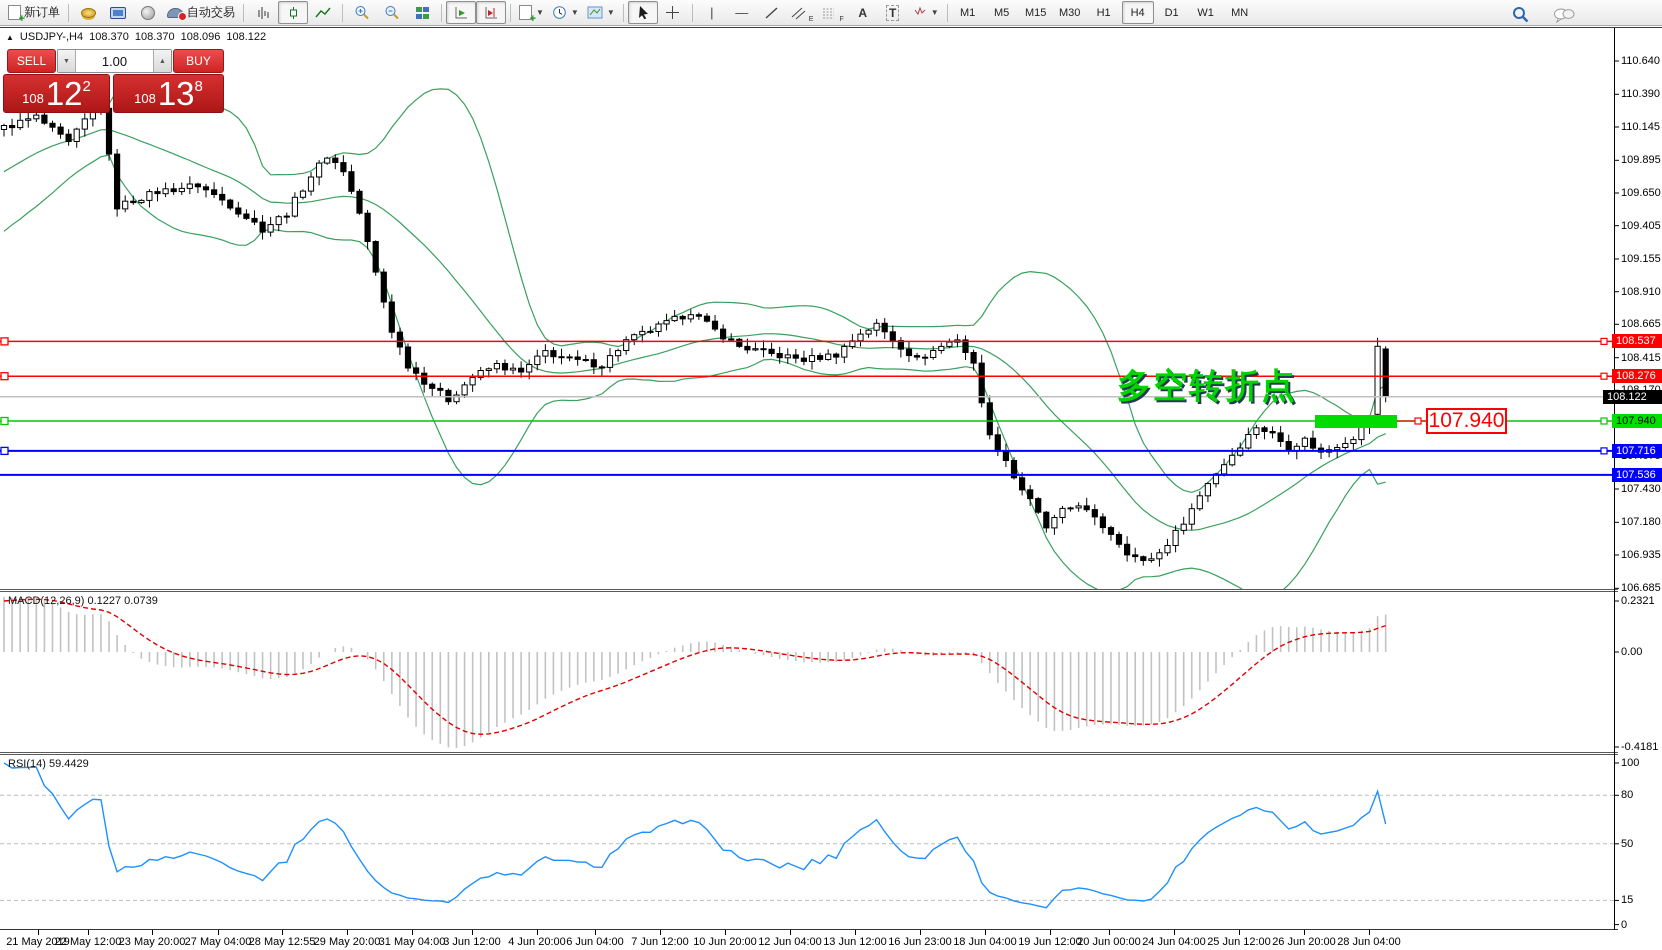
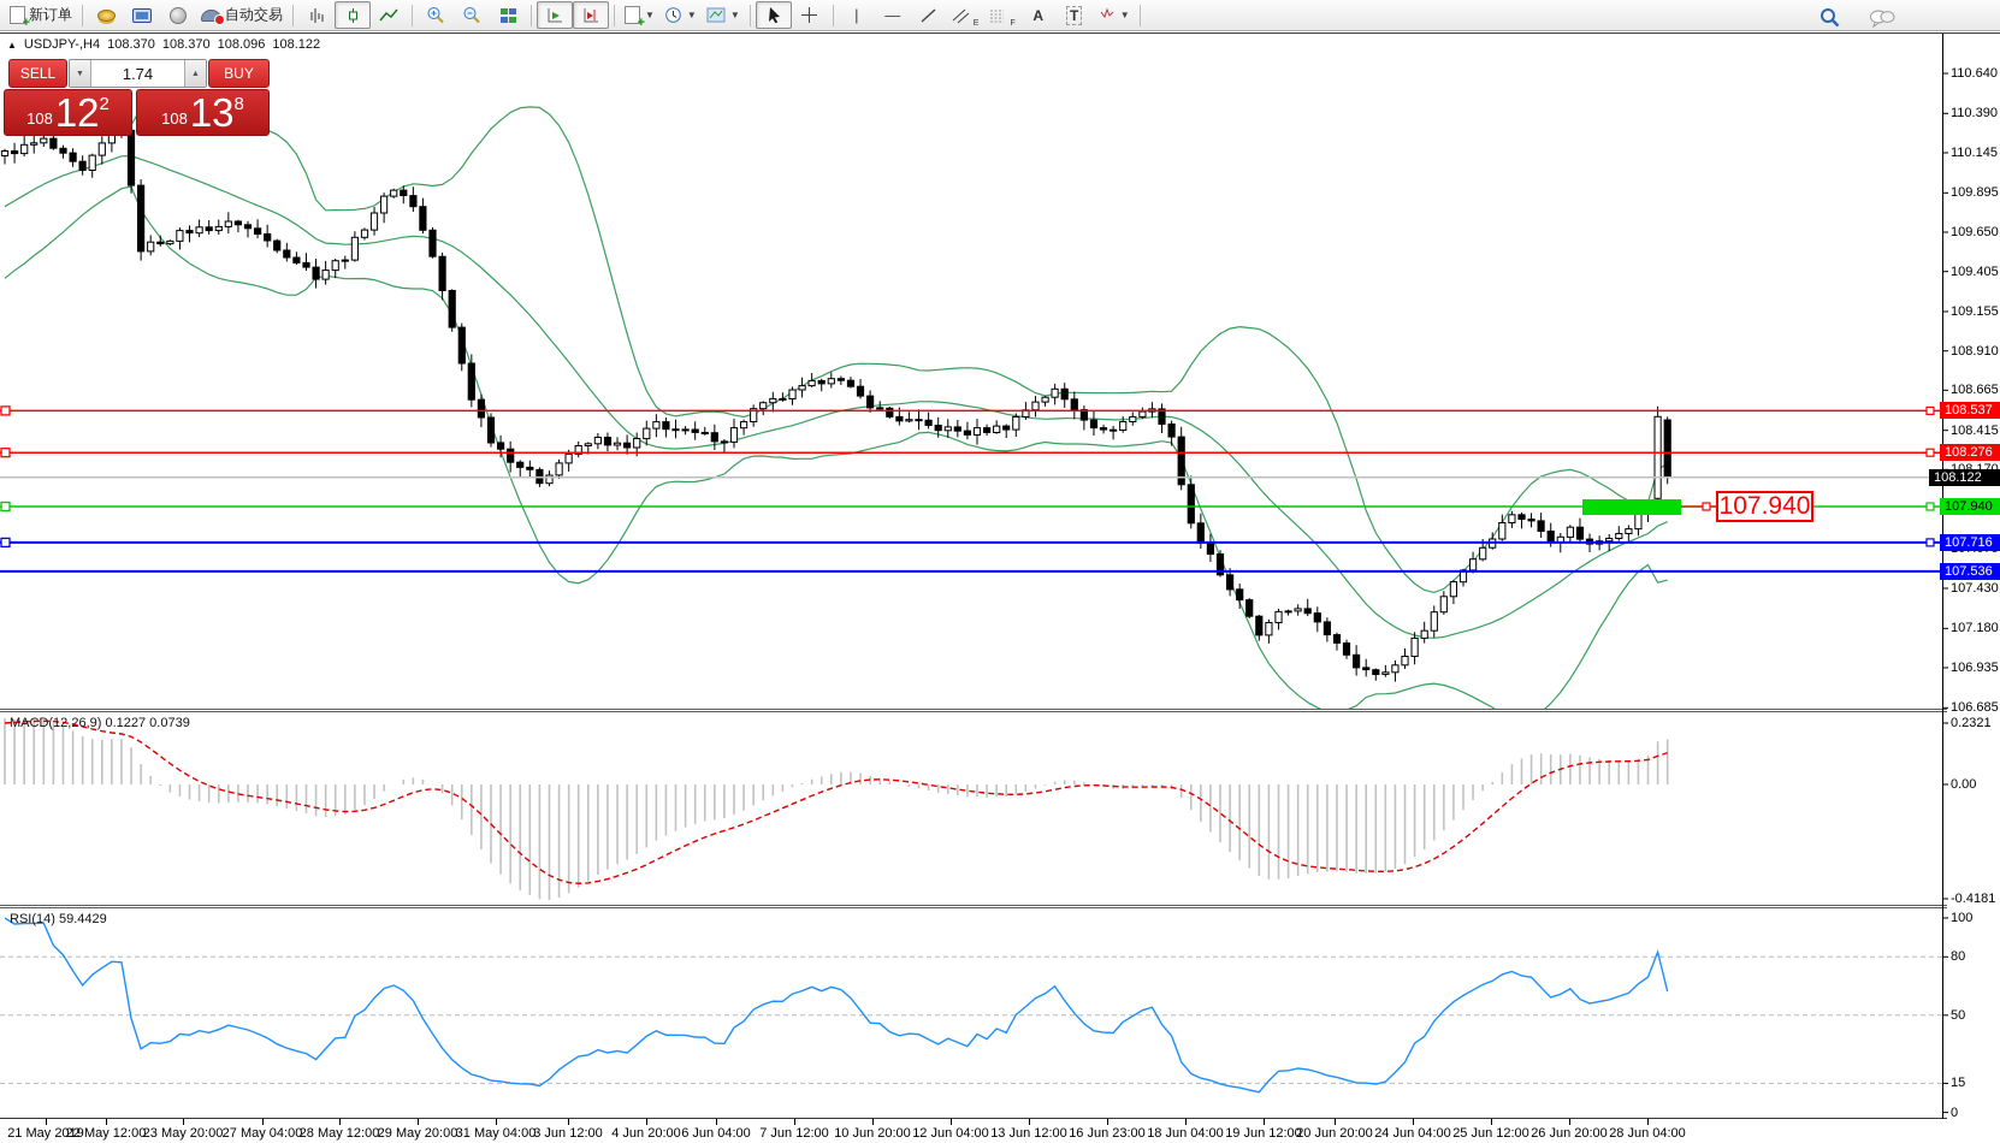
  新订单
  自动交易
  ▼
  ▼
  ▼
  |
  —
  A
  T
  ▼
- M1
- M5
- M15
- M30
- H1
- H4
- D1
- W1
- MN
  ▲
  USDJPY-,H4
  108.370
  108.370
  108.096
  108.122
  SELL
- 1.00
+ 1.74
  BUY
  108
  12
  2
  108
  13
  8
- 多空转折点
  107.940
  MACD(12,26,9) 0.1227 0.0739
  RSI(14) 59.4429
  110.640
  110.390
  110.145
  109.895
  109.650
  109.405
  109.155
  108.910
  108.665
  108.415
  107.430
  107.180
  106.935
  106.685
  108.537
  108.276
  108.122
  107.940
  107.716
  107.536
  0.2321
  0.00
  -0.4181
  100
  80
  50
  15
  0
  21 May 2019
  22 May 12:00
  23 May 20:00
  27 May 04:00
- 28 May 12:55
+ 28 May 12:00
  29 May 20:00
  31 May 04:00
  3 Jun 12:00
  4 Jun 20:00
  6 Jun 04:00
  7 Jun 12:00
  10 Jun 20:00
  12 Jun 04:00
  13 Jun 12:00
  16 Jun 23:00
  18 Jun 04:00
  19 Jun 12:00
- 20 Jun 00:00
+ 20 Jun 20:00
  24 Jun 04:00
  25 Jun 12:00
  26 Jun 20:00
  28 Jun 04:00
